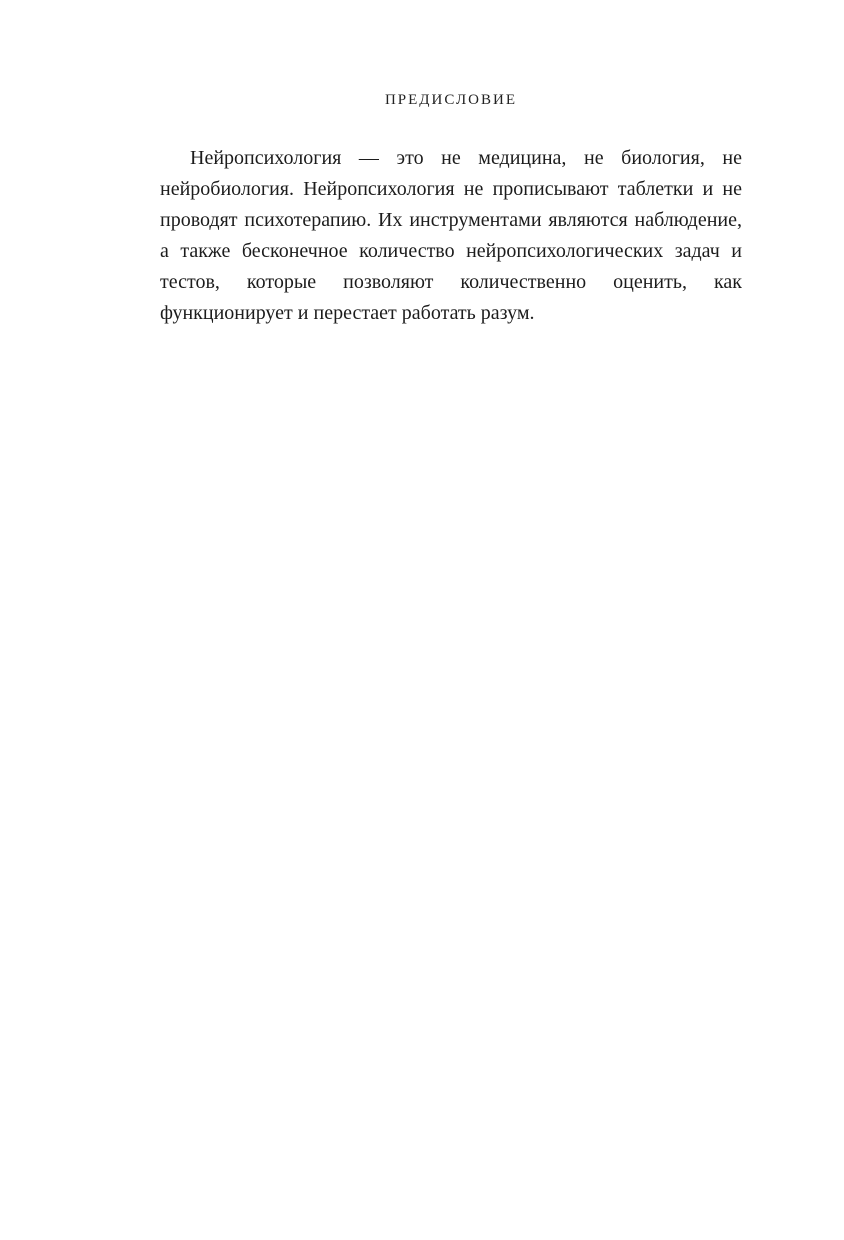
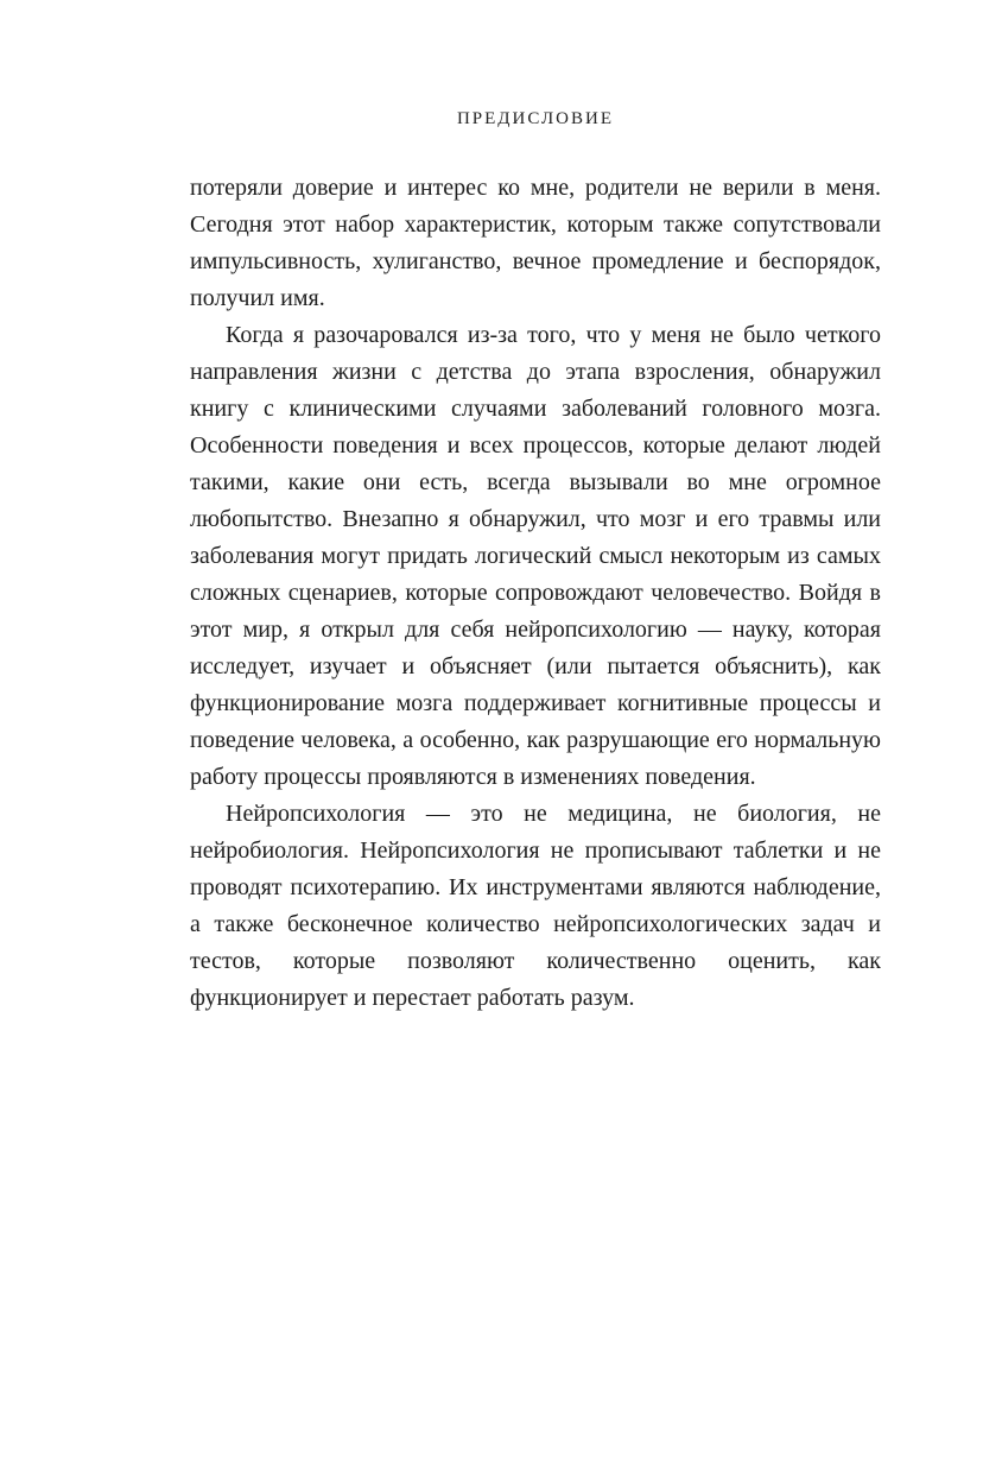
  ПРЕДИСЛОВИЕ
+ потеряли доверие и интерес ко мне, родители не верили в меня. Сегодня этот набор характеристик, которым также сопутствовали импульсивность, хулиганство, вечное промедление и беспорядок, получил имя.
+ Когда я разочаровался из-за того, что у меня не было четкого направления жизни с детства до этапа взросления, обнаружил книгу с клиническими случаями заболеваний головного мозга. Особенности поведения и всех процессов, которые делают людей такими, какие они есть, всегда вызывали во мне огромное любопытство. Внезапно я обнаружил, что мозг и его травмы или заболевания могут придать логический смысл некоторым из самых сложных сценариев, которые сопровождают человечество. Войдя в этот мир, я открыл для себя нейропсихологию — науку, которая исследует, изучает и объясняет (или пытается объяснить), как функционирование мозга поддерживает когнитивные процессы и поведение человека, а особенно, как разрушающие его нормальную работу процессы проявляются в изменениях поведения.
  Нейропсихология — это не медицина, не биология, не нейробиология. Нейропсихология не прописывают таблетки и не проводят психотерапию. Их инструментами являются наблюдение, а также бесконечное количество нейропсихологических задач и тестов, которые позволяют количественно оценить, как функционирует и перестает работать разум.
